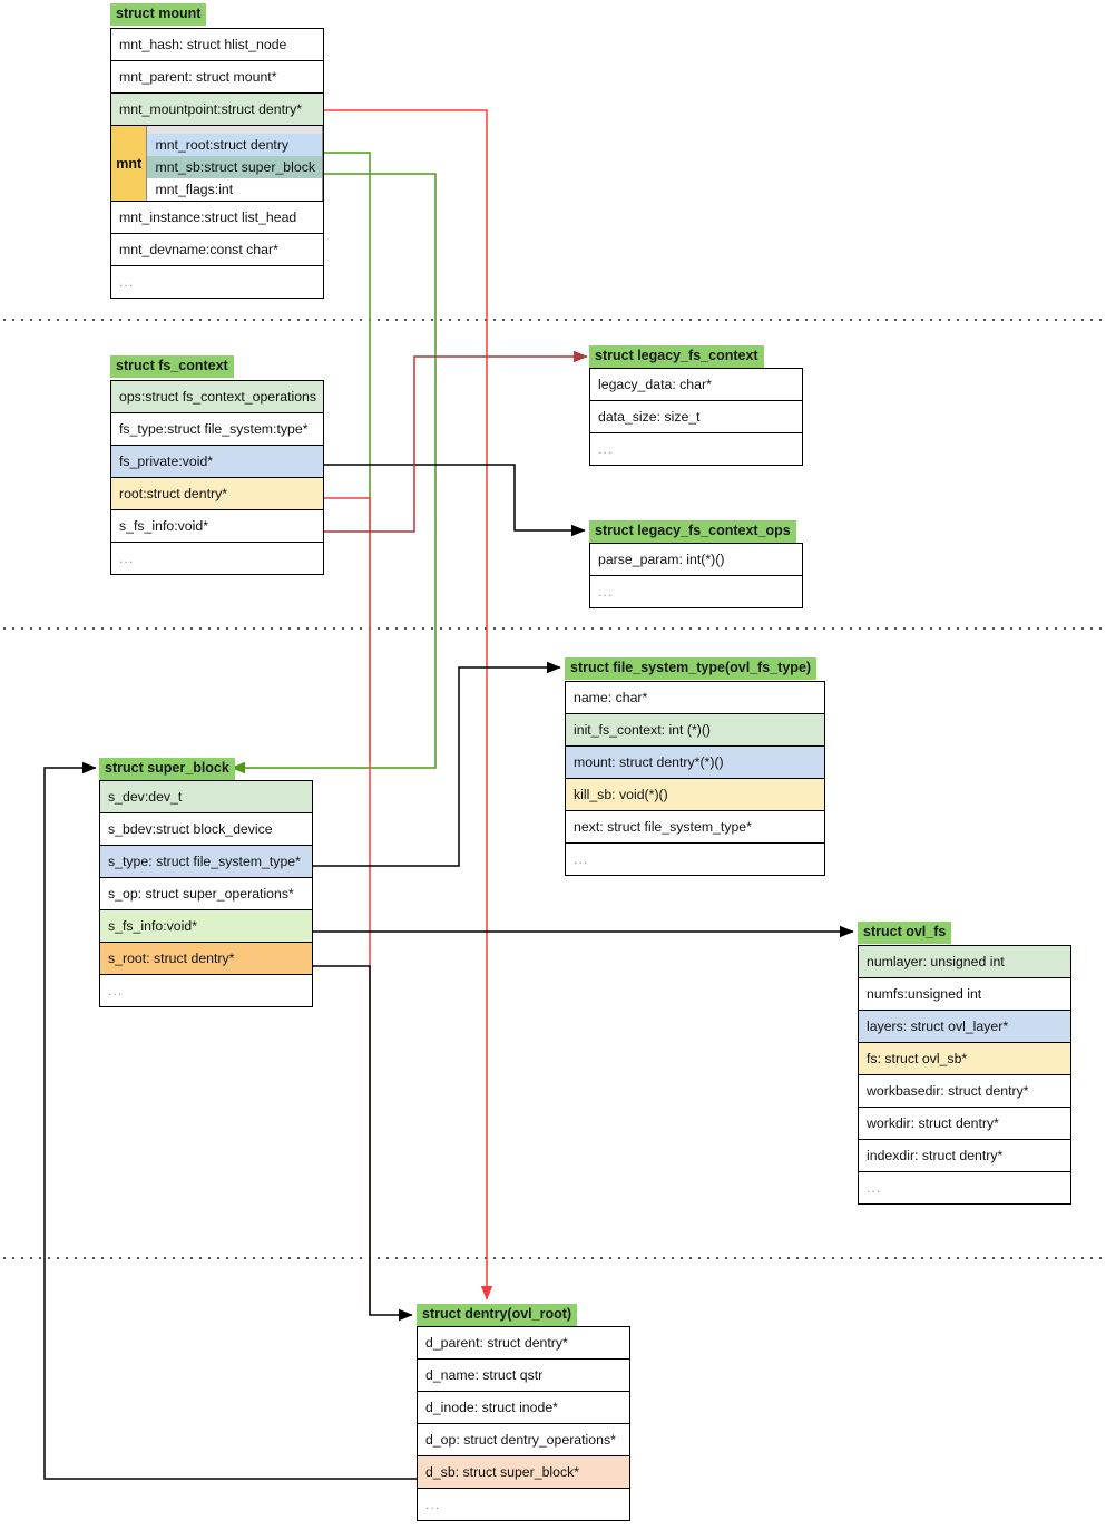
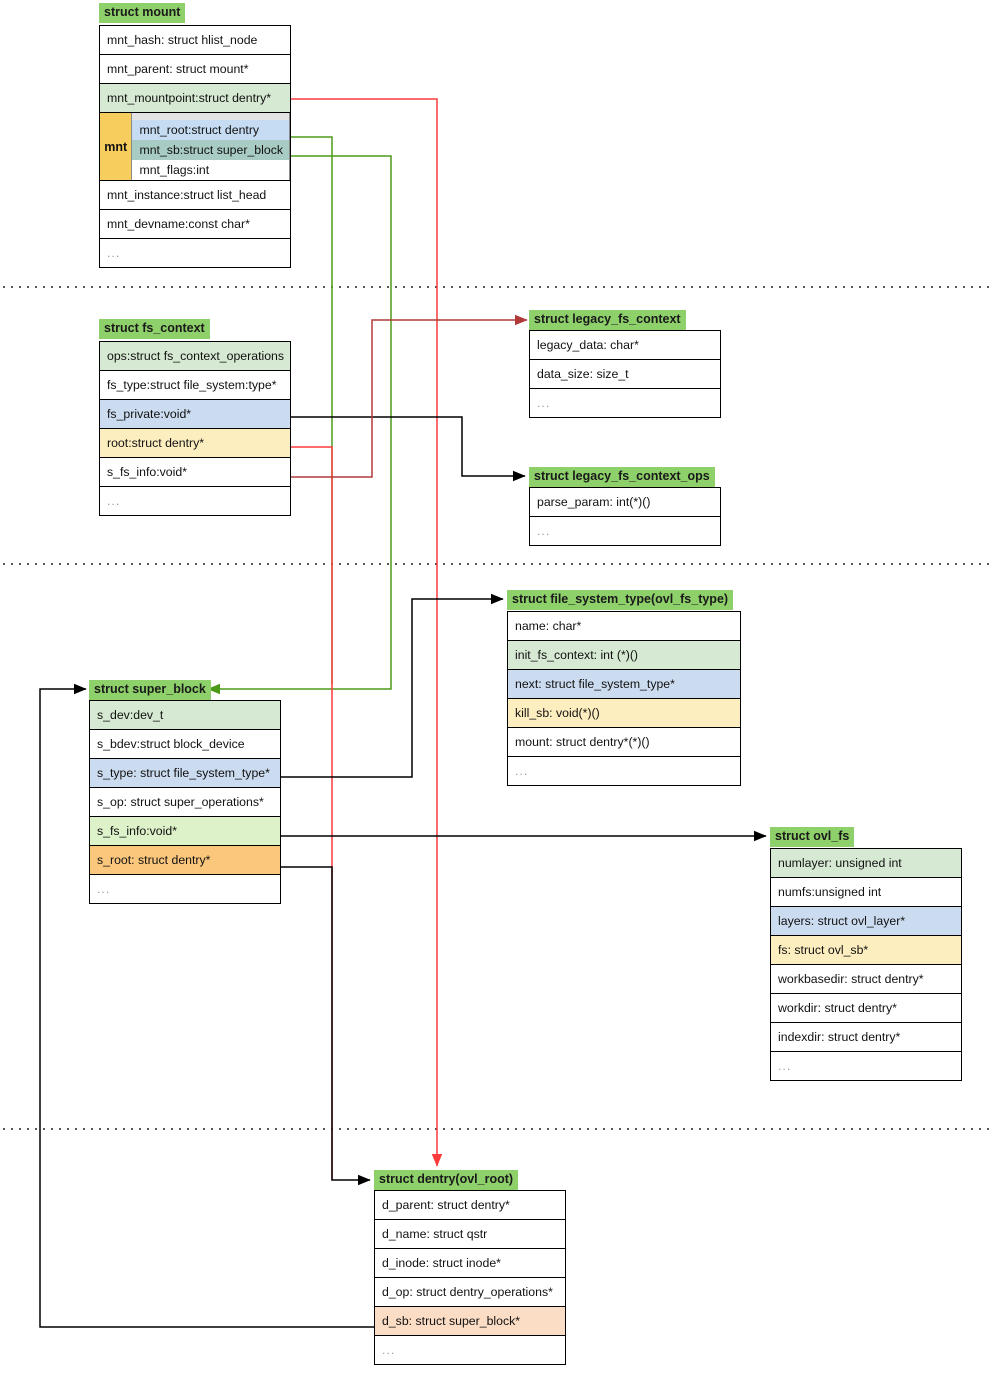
  struct mount
  mnt_hash: struct hlist_node
  mnt_parent: struct mount*
  mnt_mountpoint:struct dentry*
  mnt
  mnt_root:struct dentry
  mnt_sb:struct super_block
  mnt_flags:int
  mnt_instance:struct list_head
  mnt_devname:const char*
  ...
  struct fs_context
  ops:struct fs_context_operations
  fs_type:struct file_system:type*
  fs_private:void*
  root:struct dentry*
  s_fs_info:void*
  ...
  struct legacy_fs_context
  legacy_data: char*
  data_size: size_t
  ...
  struct legacy_fs_context_ops
  parse_param: int(*)()
  ...
  struct file_system_type(ovl_fs_type)
  name: char*
  init_fs_context: int (*)()
- mount: struct dentry*(*)()
+ next: struct file_system_type*
  kill_sb: void(*)()
- next: struct file_system_type*
+ mount: struct dentry*(*)()
  ...
  struct super_block
  s_dev:dev_t
  s_bdev:struct block_device
  s_type: struct file_system_type*
  s_op: struct super_operations*
  s_fs_info:void*
  s_root: struct dentry*
  ...
  struct ovl_fs
  numlayer: unsigned int
  numfs:unsigned int
  layers: struct ovl_layer*
  fs: struct ovl_sb*
  workbasedir: struct dentry*
  workdir: struct dentry*
  indexdir: struct dentry*
  ...
  struct dentry(ovl_root)
  d_parent: struct dentry*
  d_name: struct qstr
  d_inode: struct inode*
  d_op: struct dentry_operations*
  d_sb: struct super_block*
  ...
